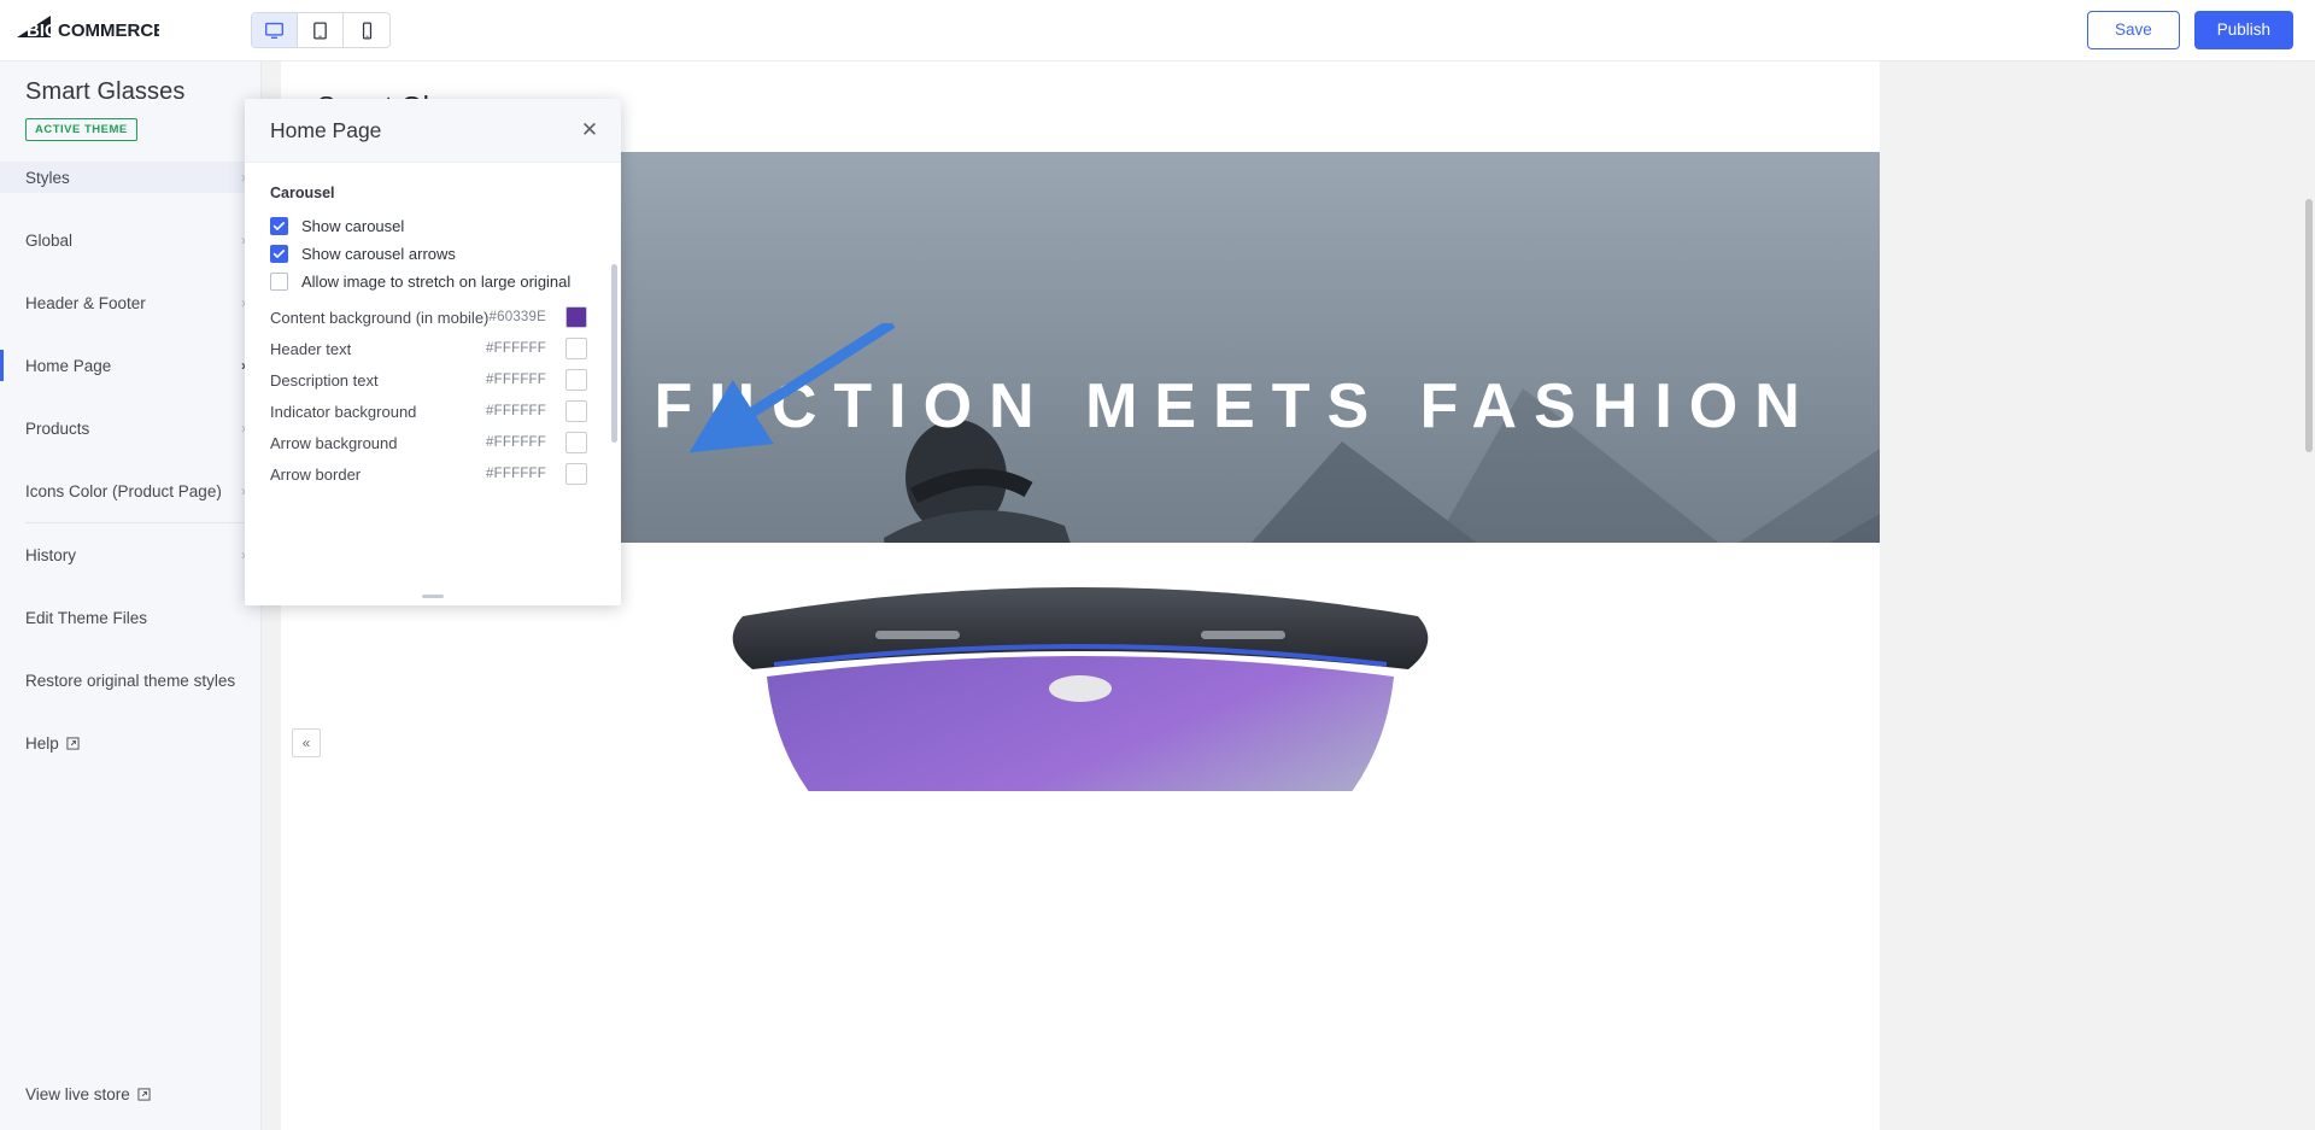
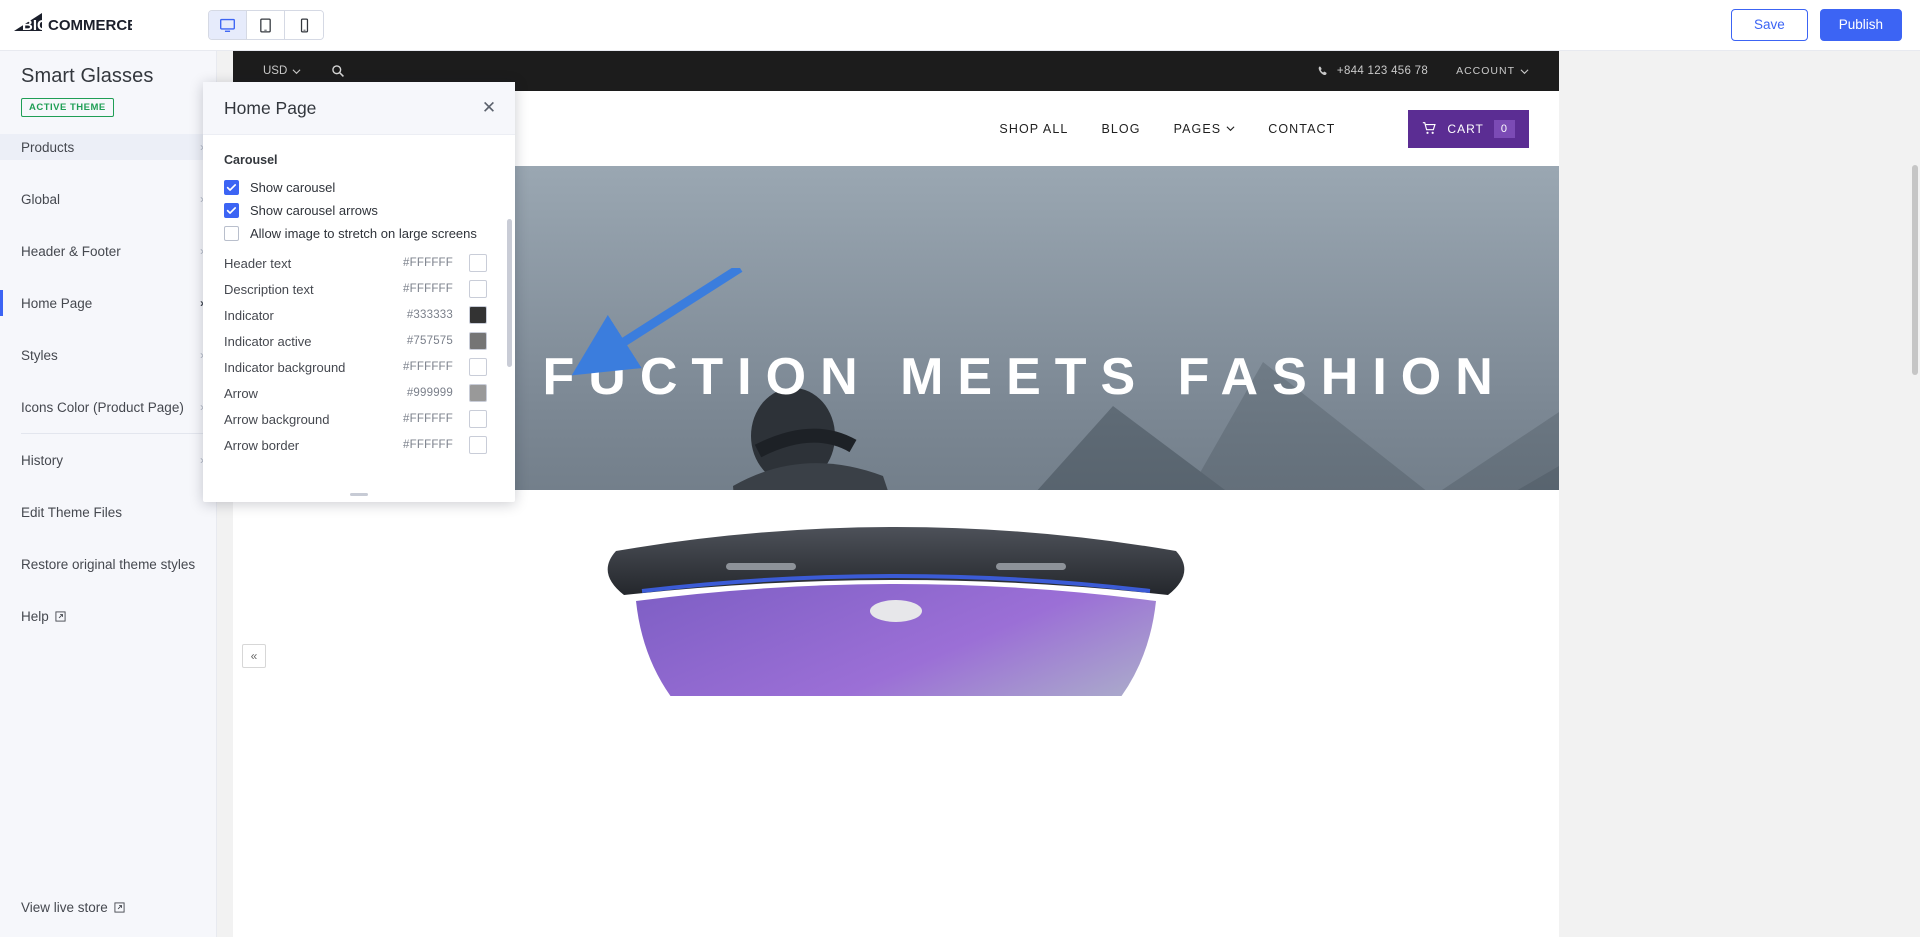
  BIG
  COMMERC
  Save
  Publish
  Smart Glasses
  ACTIVE THEME
- Styles
+ Products
  ›
  Global
  ›
  Header & Footer
  ›
  Home Page
  ›
- Products
+ Styles
  ›
  Icons Color (Product Page)
  ›
  History
  ›
  Edit Theme Files
  Restore original theme styles
  Help
  View live store
+ USD
+ +844 123 456 78
+ ACCOUNT
+ SHOP ALL
+ BLOG
+ PAGES
+ CONTACT
+ CART
+ 0
  FUCTION MEETS FASHION
  «
  Home Page
  ✕
  Carousel
  Show carousel
  Show carousel arrows
- Allow image to stretch on large original
+ Allow image to stretch on large screens
- Content background (in mobile)
- #60339E
  Header text
  #FFFFFF
  Description text
  #FFFFFF
+ Indicator
+ #333333
+ Indicator active
+ #757575
  Indicator background
  #FFFFFF
+ Arrow
+ #999999
  Arrow background
  #FFFFFF
  Arrow border
  #FFFFFF
